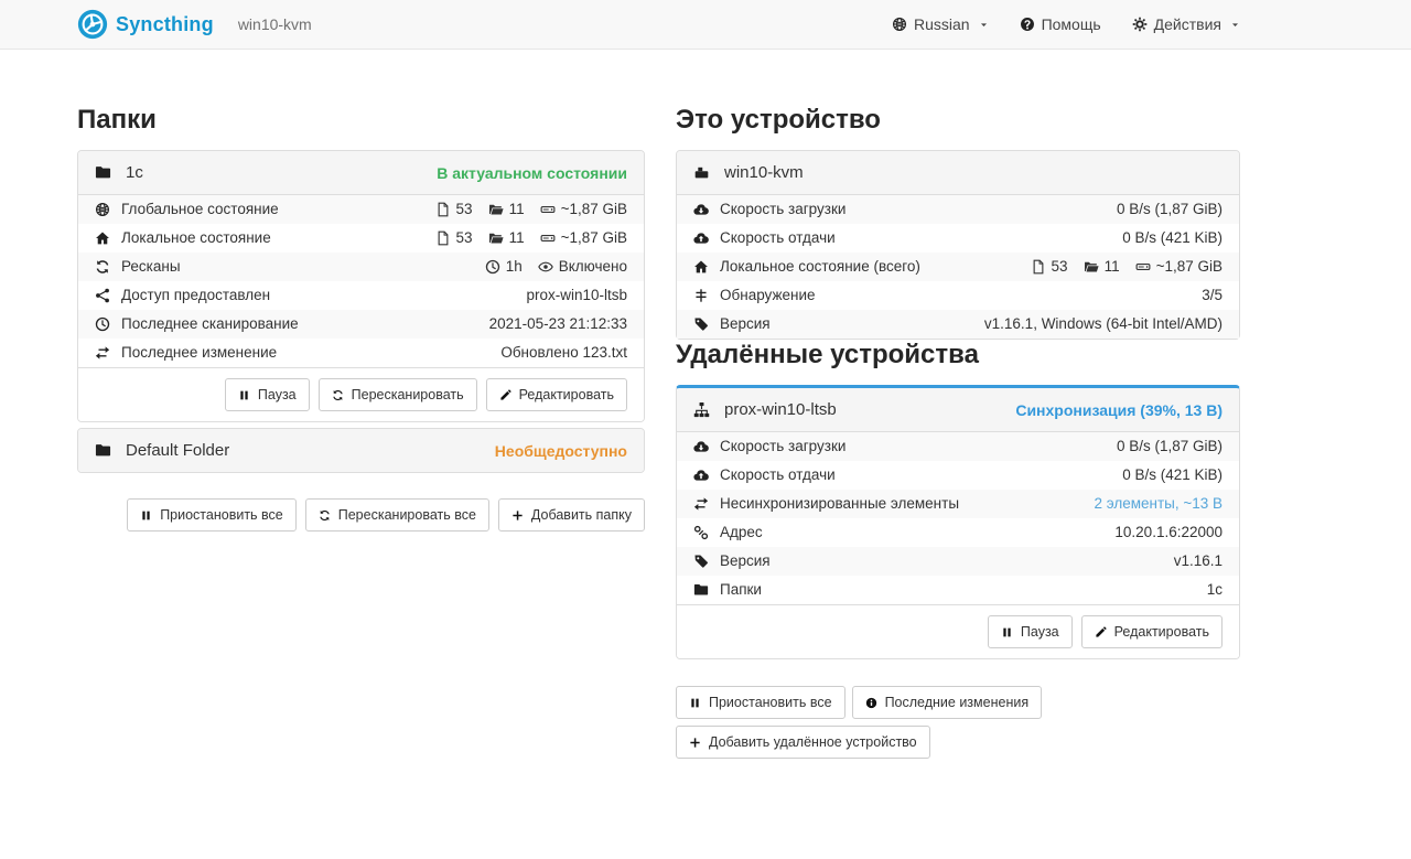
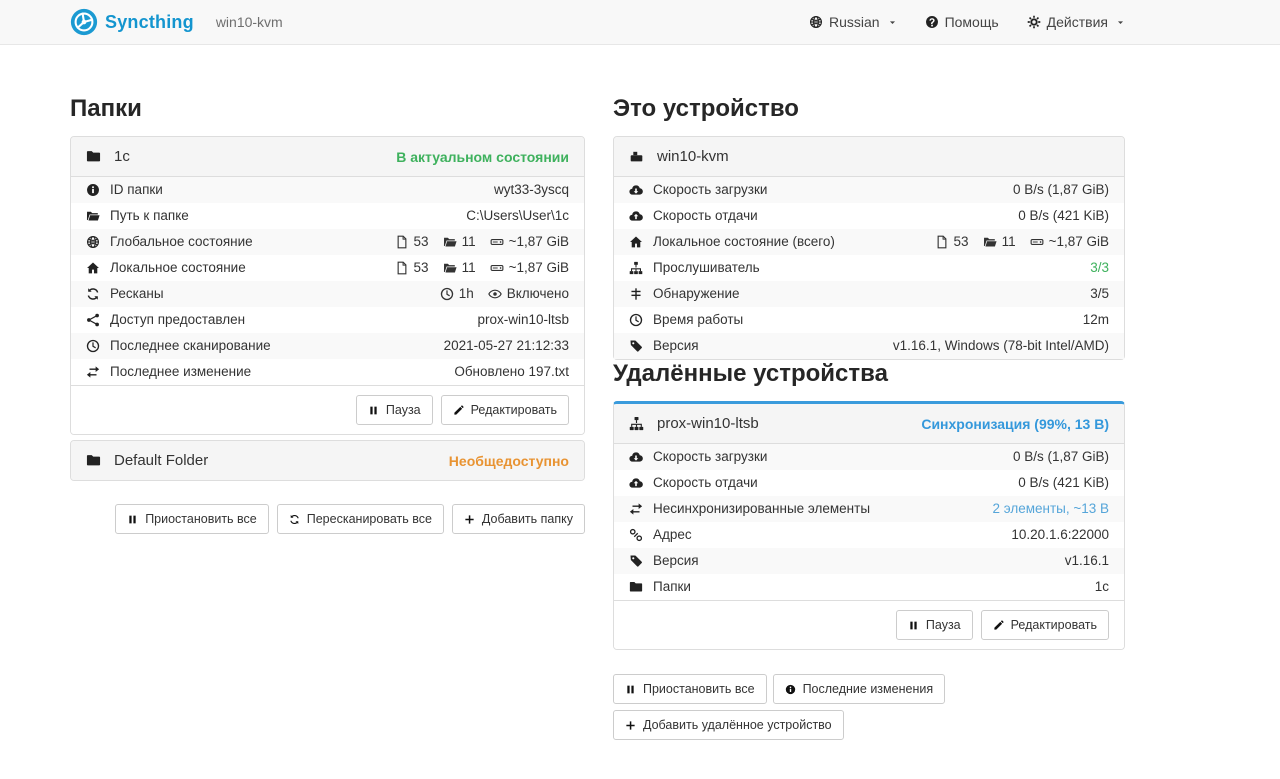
  Syncthing
  win10-kvm
  Russian
  Помощь
  Действия
  Папки
  1c
  В актуальном состоянии
+ ID папки
+ wyt33-3yscq
+ Путь к папке
+ C:\Users\User\1c
  Глобальное состояние
  53
  11
  ~1,87 GiB
  Локальное состояние
  53
  11
  ~1,87 GiB
  Ресканы
  1h
  Включено
  Доступ предоставлен
  prox-win10-ltsb
  Последнее сканирование
- 2021-05-23 21:12:33
+ 2021-05-27 21:12:33
  Последнее изменение
- Обновлено 123.txt
+ Обновлено 197.txt
  Пауза
- Пересканировать
  Редактировать
  Default Folder
  Необщедоступно
  Приостановить все
  Пересканировать все
  Добавить папку
  Это устройство
  win10-kvm
  Скорость загрузки
  0 B/s (1,87 GiB)
  Скорость отдачи
  0 B/s (421 KiB)
  Локальное состояние (всего)
  53
  11
  ~1,87 GiB
+ Прослушиватель
+ 3/3
  Обнаружение
  3/5
+ Время работы
+ 12m
  Версия
- v1.16.1, Windows (64-bit Intel/AMD)
+ v1.16.1, Windows (78-bit Intel/AMD)
  Удалённые устройства
  prox-win10-ltsb
- Синхронизация (39%, 13 B)
+ Синхронизация (99%, 13 B)
  Скорость загрузки
  0 B/s (1,87 GiB)
  Скорость отдачи
  0 B/s (421 KiB)
  Несинхронизированные элементы
  2 элементы, ~13 B
  Адрес
  10.20.1.6:22000
  Версия
  v1.16.1
  Папки
  1c
  Пауза
  Редактировать
  Приостановить все
  Последние изменения
  Добавить удалённое устройство
